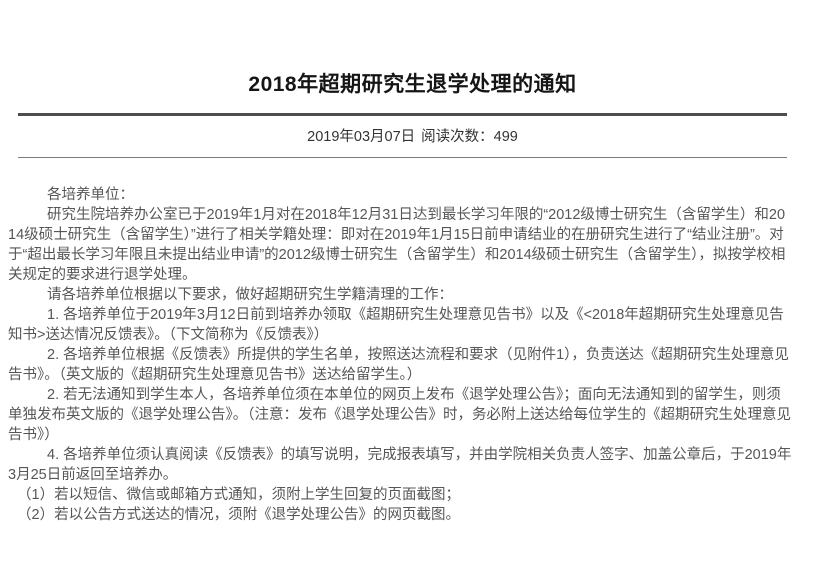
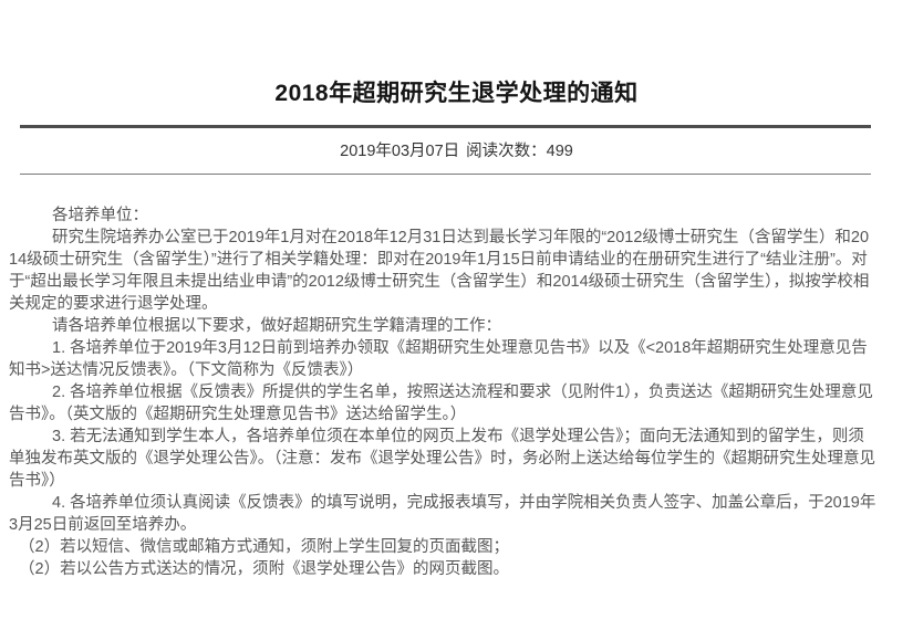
  2018年超期研究生退学处理的通知
  2019年03月07日 阅读次数：499
  各培养单位：
  研究生院培养办公室已于2019年1月对在2018年12月31日达到最长学习年限的“2012级博士研究生（含留学生）和2014级硕士研究生（含留学生）”进行了相关学籍处理：即对在2019年1月15日前申请结业的在册研究生进行了“结业注册”。对于“超出最长学习年限且未提出结业申请”的2012级博士研究生（含留学生）和2014级硕士研究生（含留学生），拟按学校相关规定的要求进行退学处理。
  请各培养单位根据以下要求，做好超期研究生学籍清理的工作：
  1. 各培养单位于2019年3月12日前到培养办领取《超期研究生处理意见告书》以及《<2018年超期研究生处理意见告知书>送达情况反馈表》。（下文简称为《反馈表》）
  2. 各培养单位根据《反馈表》所提供的学生名单，按照送达流程和要求（见附件1），负责送达《超期研究生处理意见告书》。（英文版的《超期研究生处理意见告书》送达给留学生。）
- 2. 若无法通知到学生本人，各培养单位须在本单位的网页上发布《退学处理公告》；面向无法通知到的留学生，则须单独发布英文版的《退学处理公告》。（注意：发布《退学处理公告》时，务必附上送达给每位学生的《超期研究生处理意见告书》）
+ 3. 若无法通知到学生本人，各培养单位须在本单位的网页上发布《退学处理公告》；面向无法通知到的留学生，则须单独发布英文版的《退学处理公告》。（注意：发布《退学处理公告》时，务必附上送达给每位学生的《超期研究生处理意见告书》）
  4. 各培养单位须认真阅读《反馈表》的填写说明，完成报表填写，并由学院相关负责人签字、加盖公章后，于2019年 3月25日前返回至培养办。
- （1）若以短信、微信或邮箱方式通知，须附上学生回复的页面截图；
+ （2）若以短信、微信或邮箱方式通知，须附上学生回复的页面截图；
  （2）若以公告方式送达的情况，须附《退学处理公告》的网页截图。
